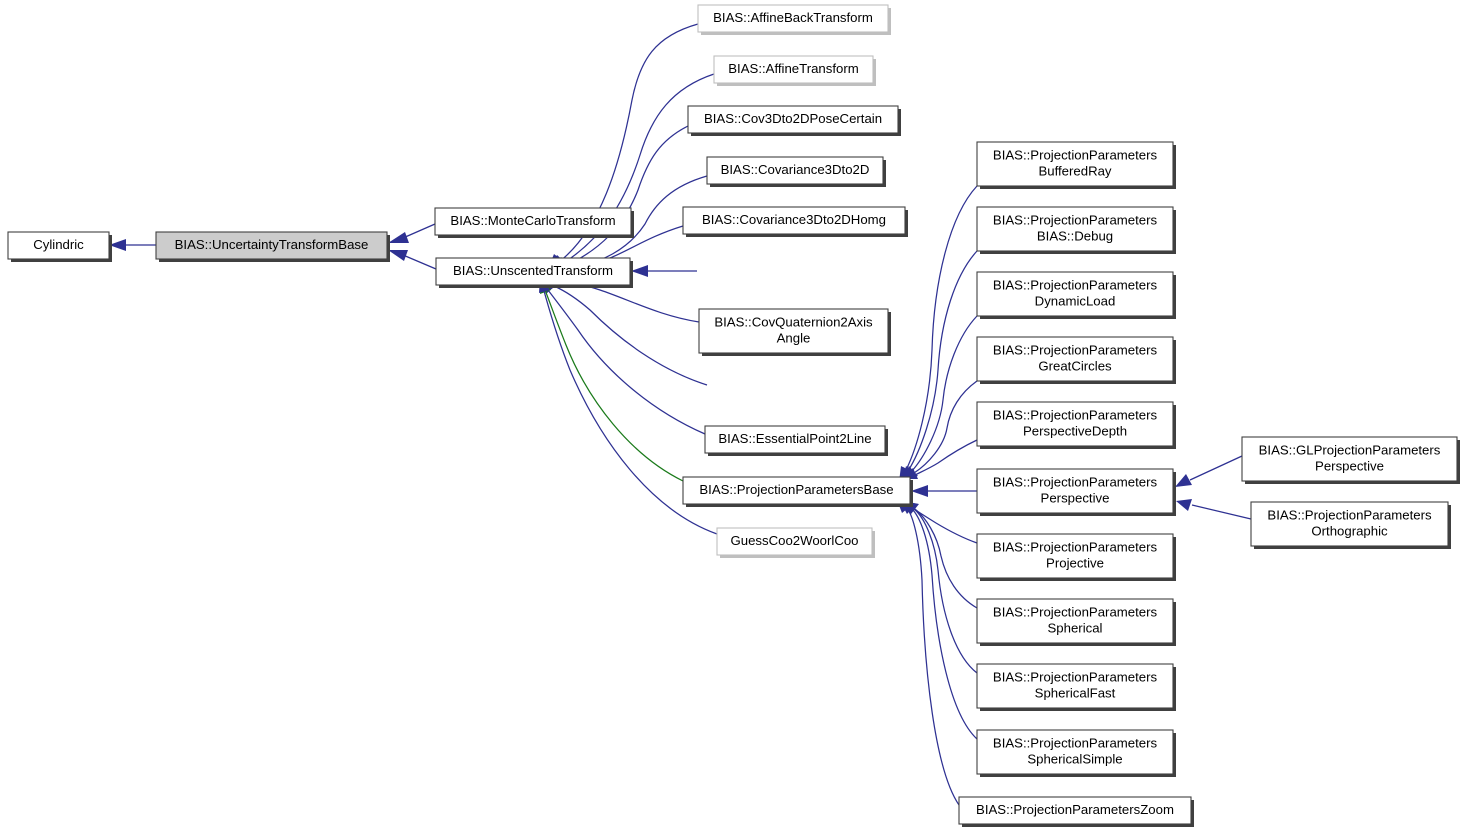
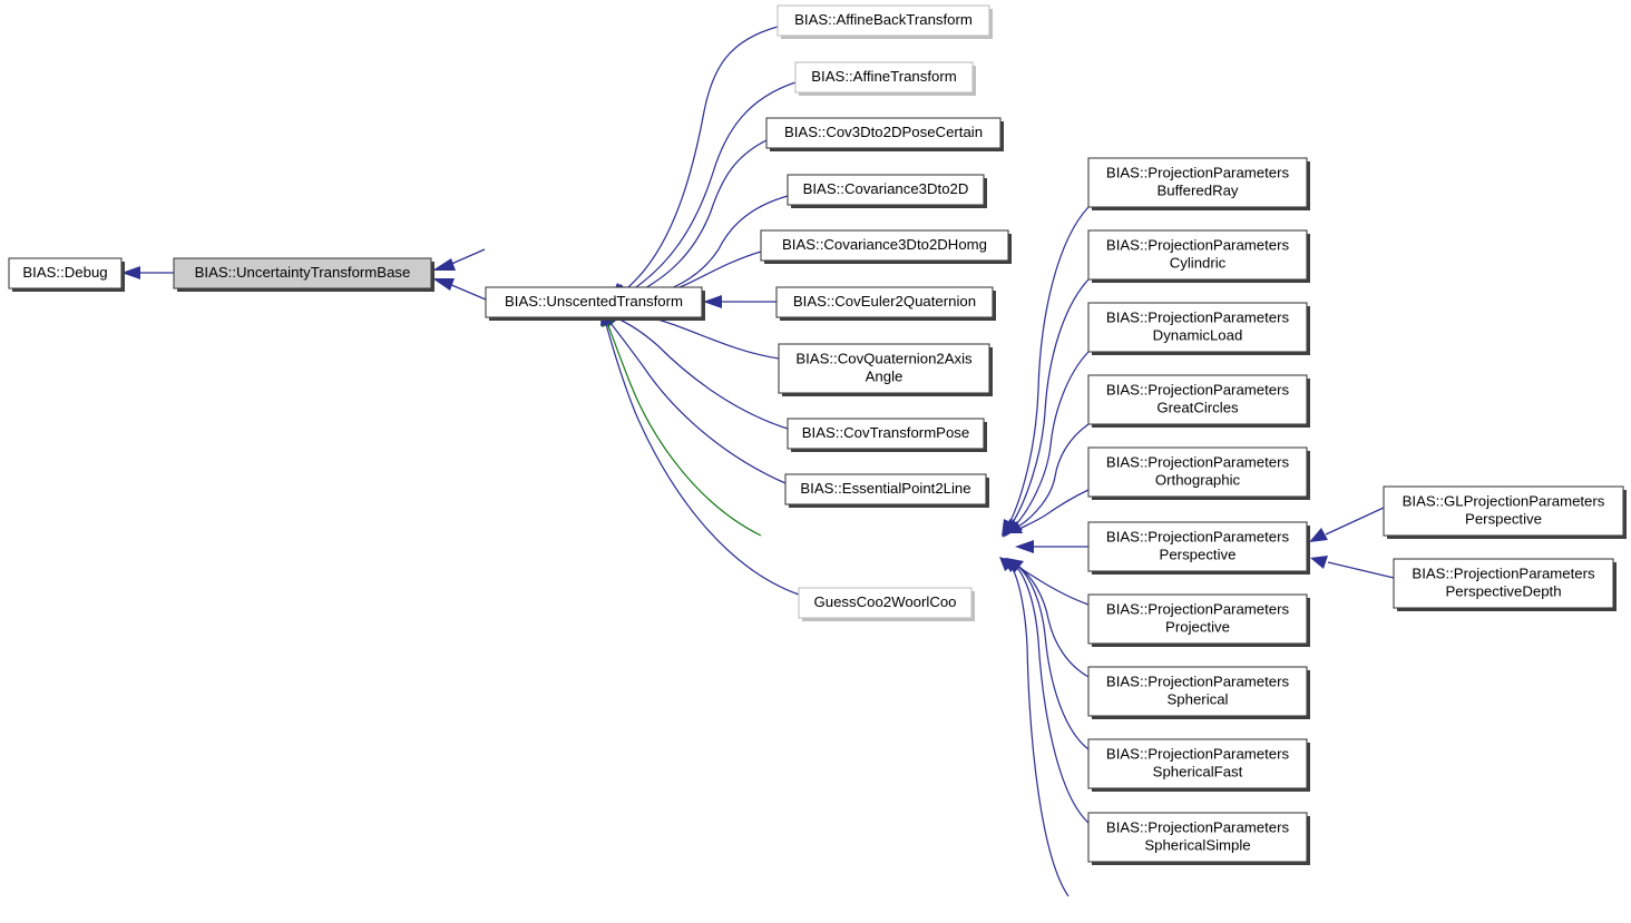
- Cylindric
+ BIAS::Debug
  BIAS::UncertaintyTransformBase
- BIAS::MonteCarloTransform
  BIAS::UnscentedTransform
  BIAS::AffineBackTransform
  BIAS::AffineTransform
  BIAS::Cov3Dto2DPoseCertain
  BIAS::Covariance3Dto2D
  BIAS::Covariance3Dto2DHomg
+ BIAS::CovEuler2Quaternion
  BIAS::CovQuaternion2Axis
  Angle
+ BIAS::CovTransformPose
  BIAS::EssentialPoint2Line
- BIAS::ProjectionParametersBase
  GuessCoo2WoorlCoo
  BIAS::ProjectionParameters
  BufferedRay
  BIAS::ProjectionParameters
- BIAS::Debug
+ Cylindric
  BIAS::ProjectionParameters
  DynamicLoad
  BIAS::ProjectionParameters
  GreatCircles
  BIAS::ProjectionParameters
- PerspectiveDepth
+ Orthographic
  BIAS::ProjectionParameters
  Perspective
  BIAS::ProjectionParameters
  Projective
  BIAS::ProjectionParameters
  Spherical
  BIAS::ProjectionParameters
  SphericalFast
  BIAS::ProjectionParameters
  SphericalSimple
- BIAS::ProjectionParametersZoom
  BIAS::GLProjectionParameters
  Perspective
  BIAS::ProjectionParameters
- Orthographic
+ PerspectiveDepth
